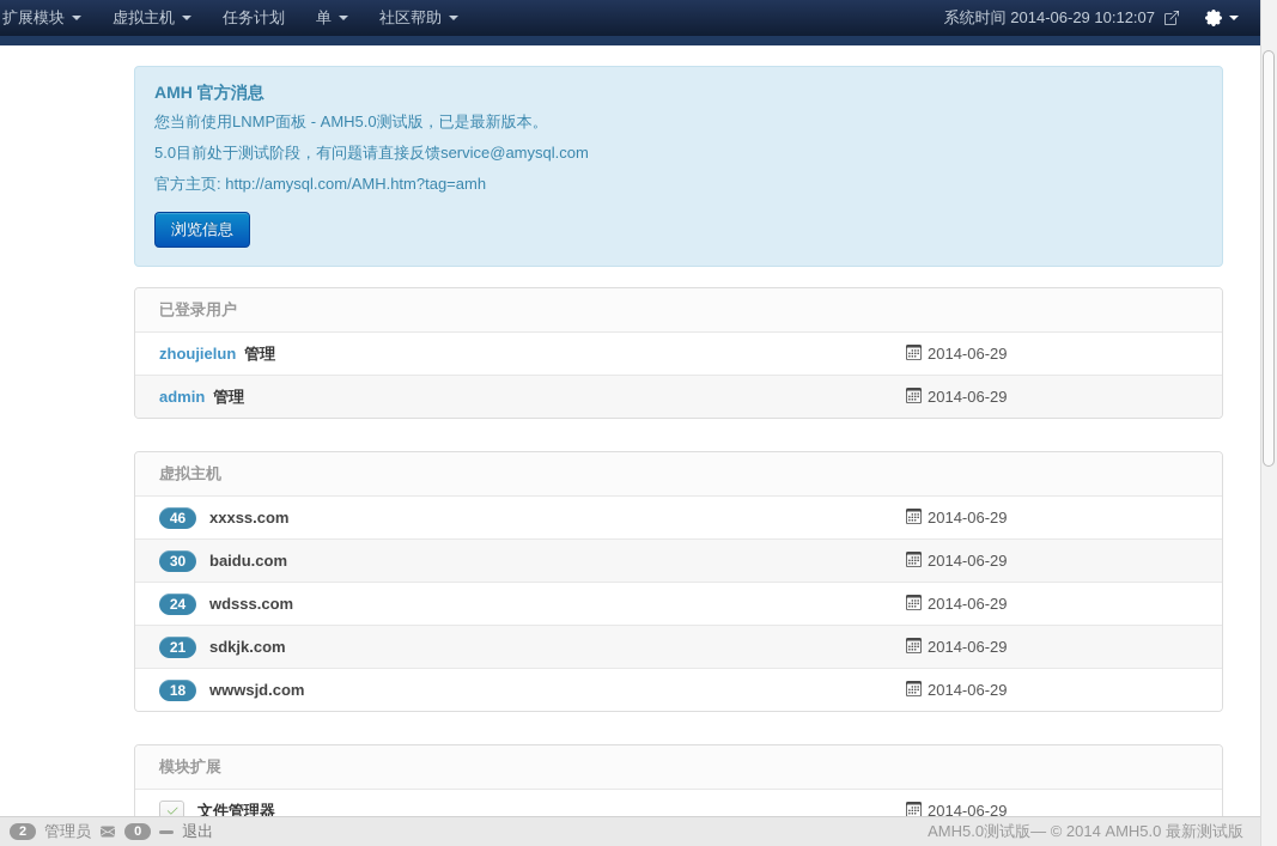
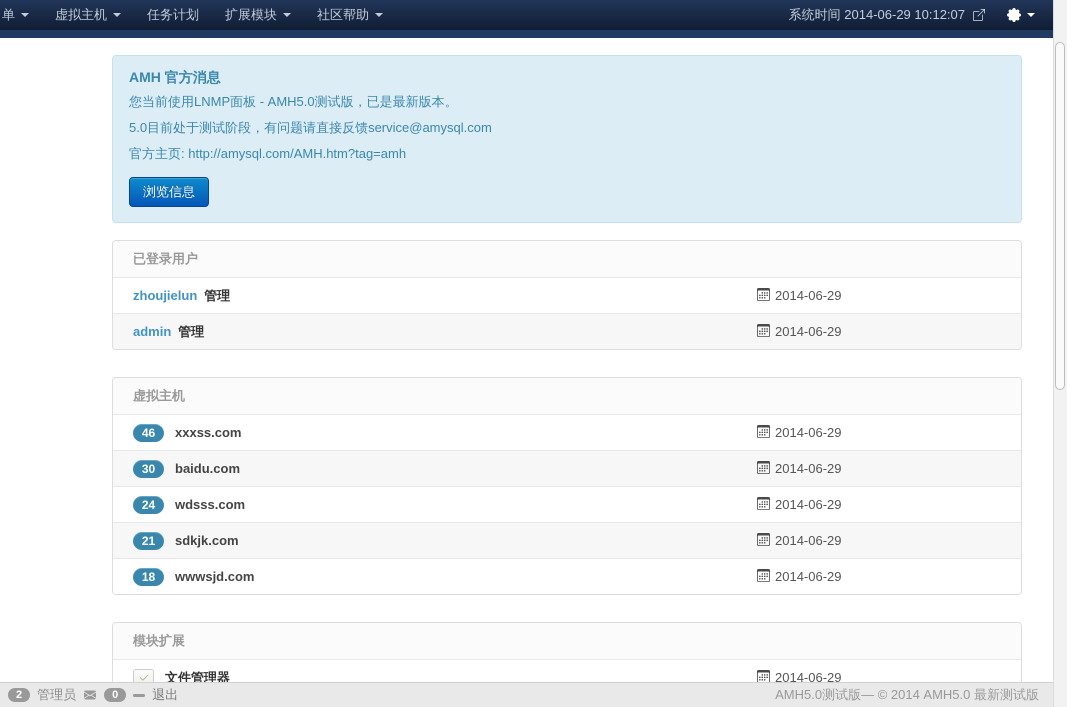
- 扩展模块
+ 单
  虚拟主机
  任务计划
- 单
+ 扩展模块
  社区帮助
  系统时间 2014-06-29 10:12:07
  AMH 官方消息
  您当前使用LNMP面板 - AMH5.0测试版，已是最新版本。
  5.0目前处于测试阶段，有问题请直接反馈service@amysql.com
  官方主页: http://amysql.com/AMH.htm?tag=amh
  浏览信息
  已登录用户
  zhoujielun
  管理
  2014-06-29
  admin
  管理
  2014-06-29
  虚拟主机
  46
  xxxss.com
  2014-06-29
  30
  baidu.com
  2014-06-29
  24
  wdsss.com
  2014-06-29
  21
  sdkjk.com
  2014-06-29
  18
  wwwsjd.com
  2014-06-29
  模块扩展
  文件管理器
  2014-06-29
  2
  管理员
  0
  退出
  AMH5.0测试版— © 2014 AMH5.0 最新测试版
